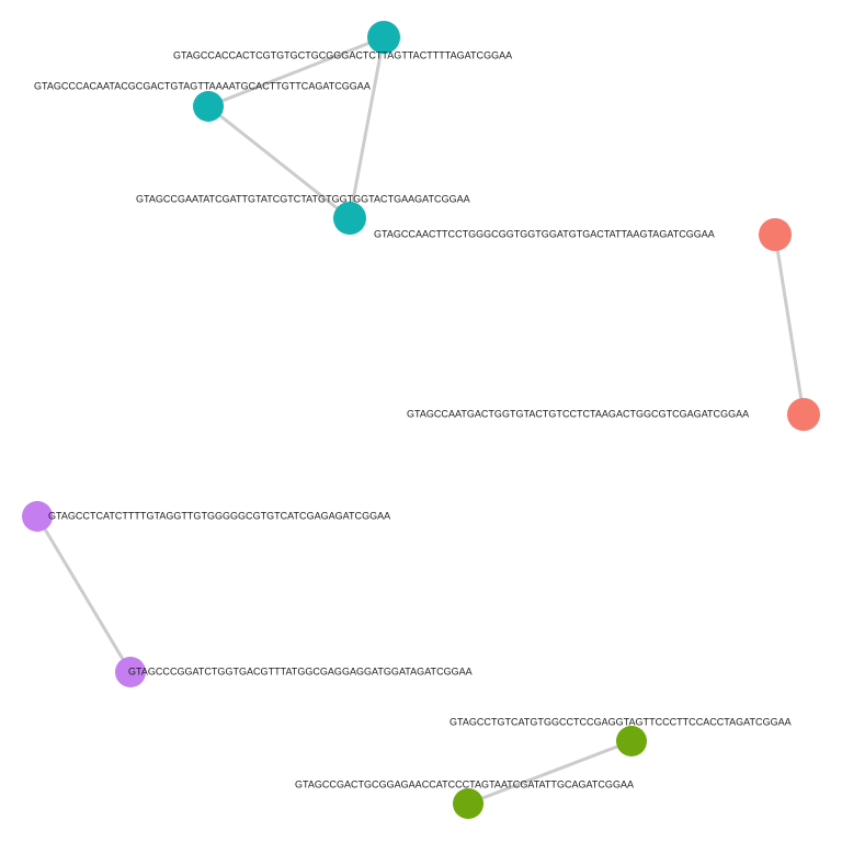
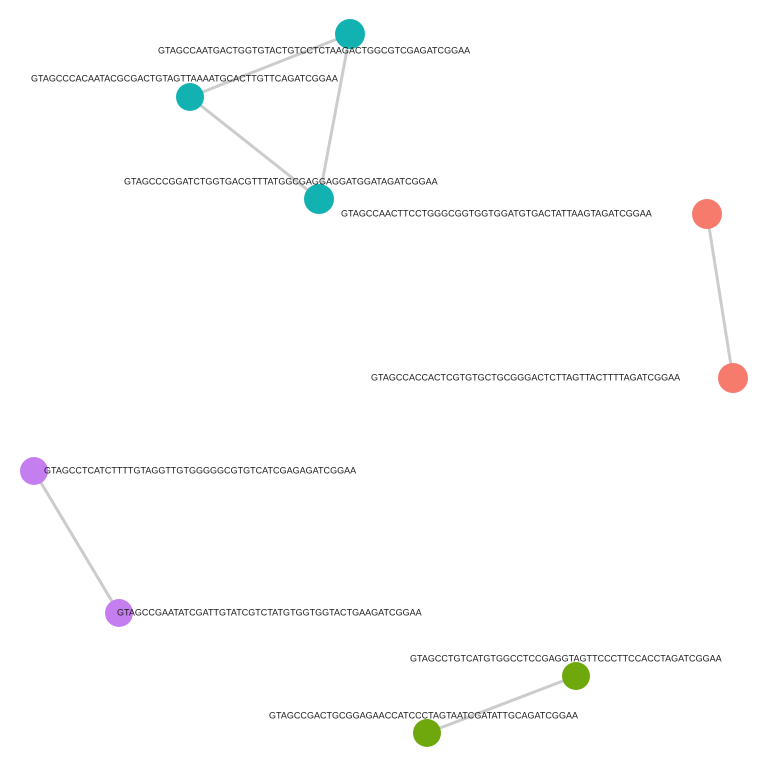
- GTAGCCACCACTCGTGTGCTGCGGGACTCTTAGTTACTTTTAGATCGGAA
+ GTAGCCAATGACTGGTGTACTGTCCTCTAAGACTGGCGTCGAGATCGGAA
  GTAGCCCACAATACGCGACTGTAGTTAAAATGCACTTGTTCAGATCGGAA
- GTAGCCGAATATCGATTGTATCGTCTATGTGGTGGTACTGAAGATCGGAA
+ GTAGCCCGGATCTGGTGACGTTTATGGCGAGGAGGATGGATAGATCGGAA
  GTAGCCAACTTCCTGGGCGGTGGTGGATGTGACTATTAAGTAGATCGGAA
- GTAGCCAATGACTGGTGTACTGTCCTCTAAGACTGGCGTCGAGATCGGAA
+ GTAGCCACCACTCGTGTGCTGCGGGACTCTTAGTTACTTTTAGATCGGAA
  GTAGCCTCATCTTTTGTAGGTTGTGGGGGCGTGTCATCGAGAGATCGGAA
- GTAGCCCGGATCTGGTGACGTTTATGGCGAGGAGGATGGATAGATCGGAA
+ GTAGCCGAATATCGATTGTATCGTCTATGTGGTGGTACTGAAGATCGGAA
  GTAGCCTGTCATGTGGCCTCCGAGGTAGTTCCCTTCCACCTAGATCGGAA
  GTAGCCGACTGCGGAGAACCATCCCTAGTAATCGATATTGCAGATCGGAA
